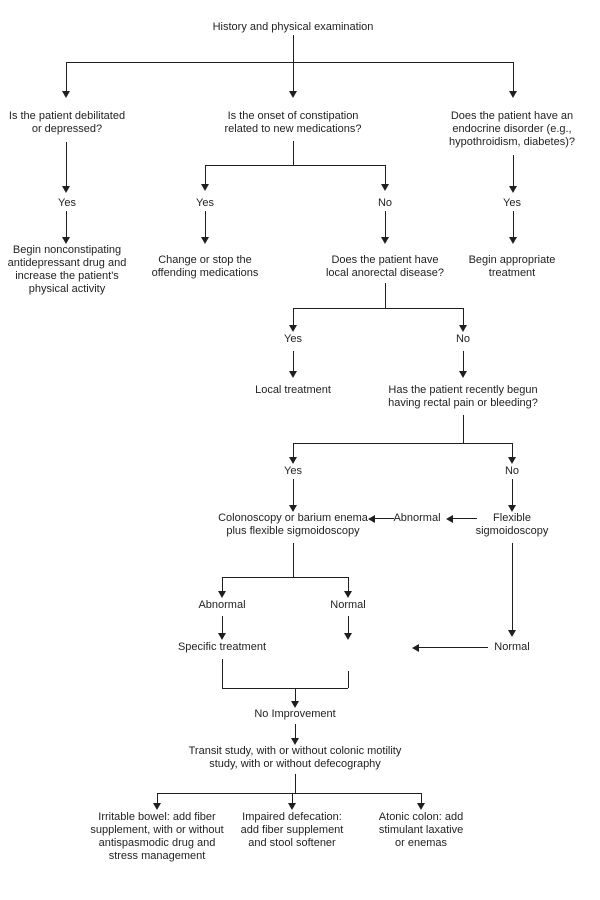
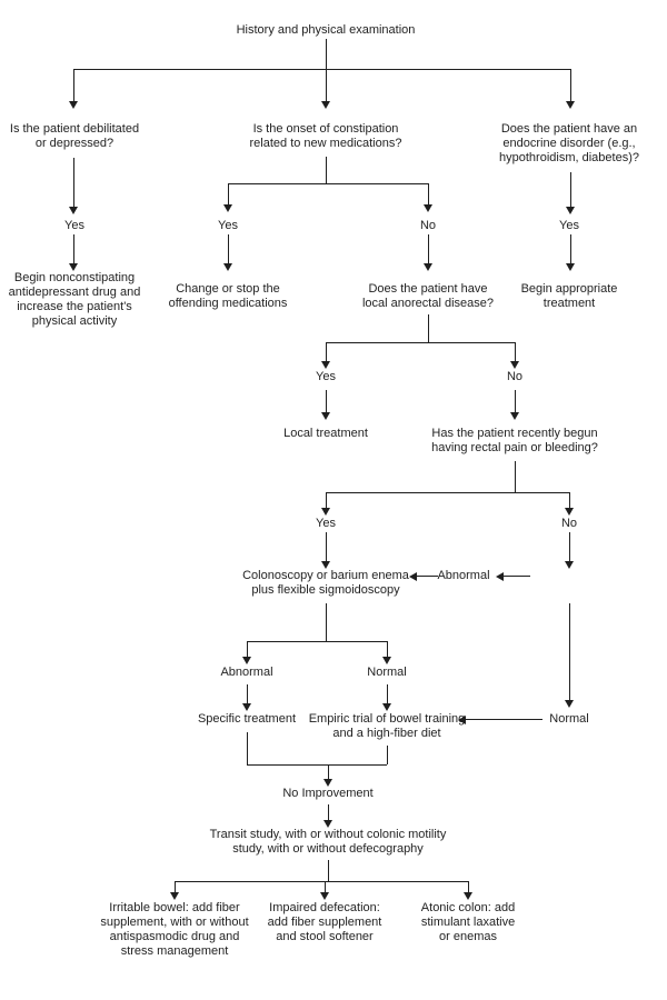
  History and physical examination
  Is the patient debilitated
  or depressed?
  Is the onset of constipation
  related to new medications?
  Does the patient have an
  endocrine disorder (e.g.,
  hypothroidism, diabetes)?
  Yes
  Yes
  No
  Yes
  Begin nonconstipating
  antidepressant drug and
  increase the patient's
  physical activity
  Change or stop the
  offending medications
  Does the patient have
  local anorectal disease?
  Begin appropriate
  treatment
  Yes
  No
  Local treatment
  Has the patient recently begun
  having rectal pain or bleeding?
  Yes
  No
  Colonoscopy or barium enema
  plus flexible sigmoidoscopy
  Abnormal
- Flexible
- sigmoidoscopy
  Abnormal
  Normal
  Specific treatment
+ Empiric trial of bowel training
+ and a high-fiber diet
  Normal
  No Improvement
  Transit study, with or without colonic motility
  study, with or without defecography
  Irritable bowel: add fiber
  supplement, with or without
  antispasmodic drug and
  stress management
  Impaired defecation:
  add fiber supplement
  and stool softener
  Atonic colon: add
  stimulant laxative
  or enemas
